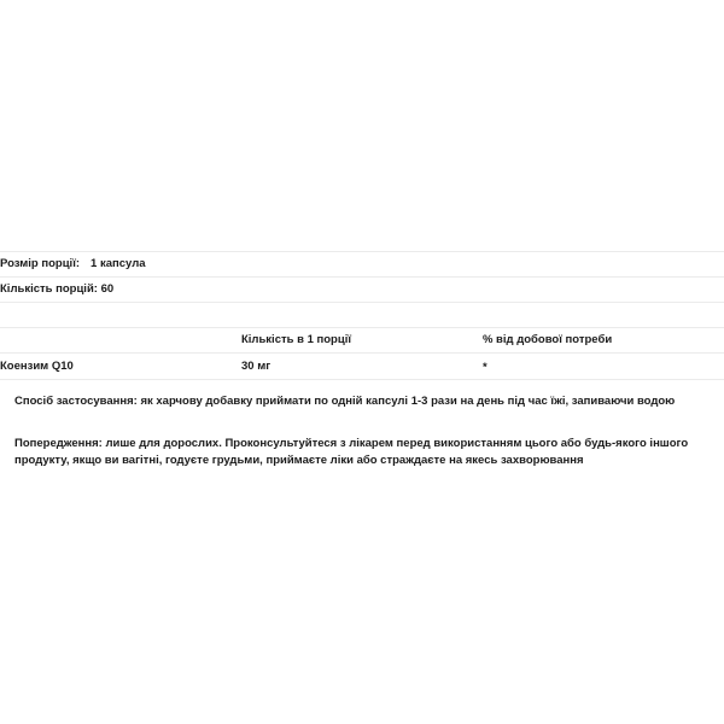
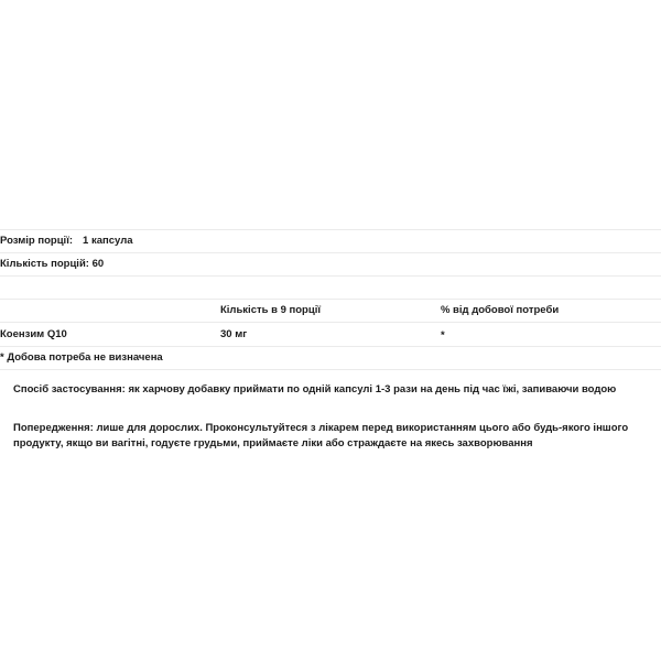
  Розмір порції: 1 капсула
  Кількість порцій: 60
- 	Кількість в 1 порції	% від добової потреби
+ 	Кількість в 9 порції	% від добової потреби
  Коензим Q10	30 мг	*
+ * Добова потреба не визначена
  Спосіб застосування: як харчову добавку приймати по одній капсулі 1-3 рази на день під час їжі, запиваючи водою
  Попередження: лише для дорослих. Проконсультуйтеся з лікарем перед використанням цього або будь-якого іншого продукту, якщо ви вагітні, годуєте грудьми, приймаєте ліки або страждаєте на якесь захворювання
